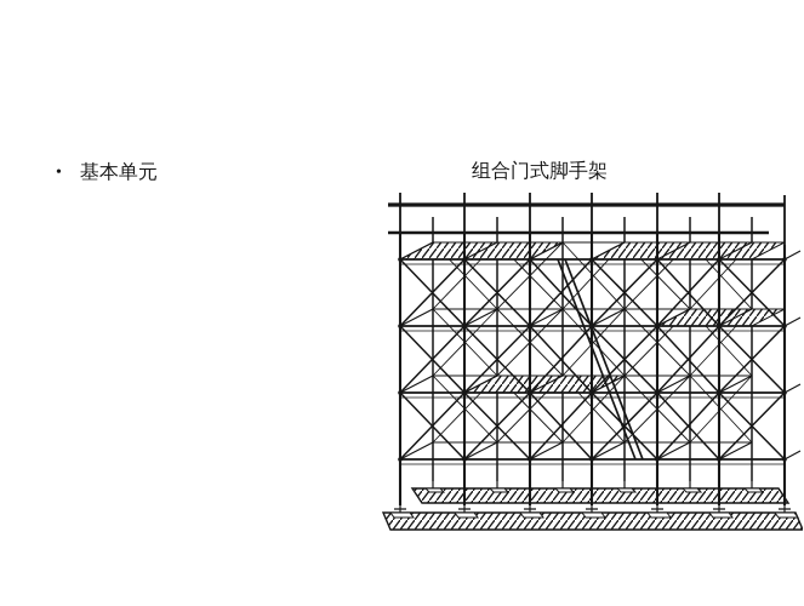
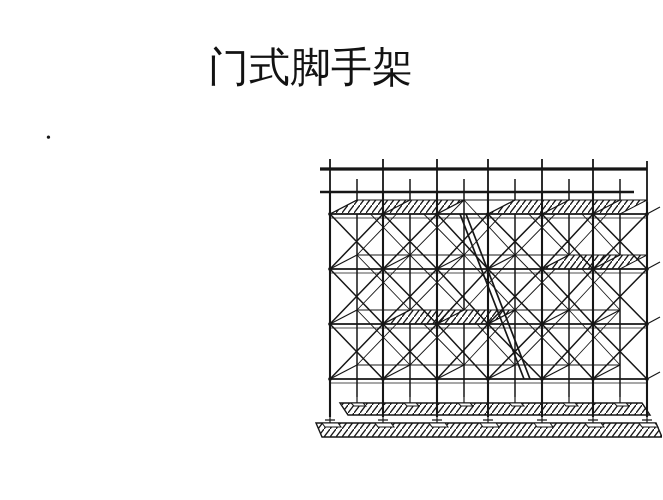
+ 门式脚手架
  •
- 基本单元
- 组合门式脚手架
